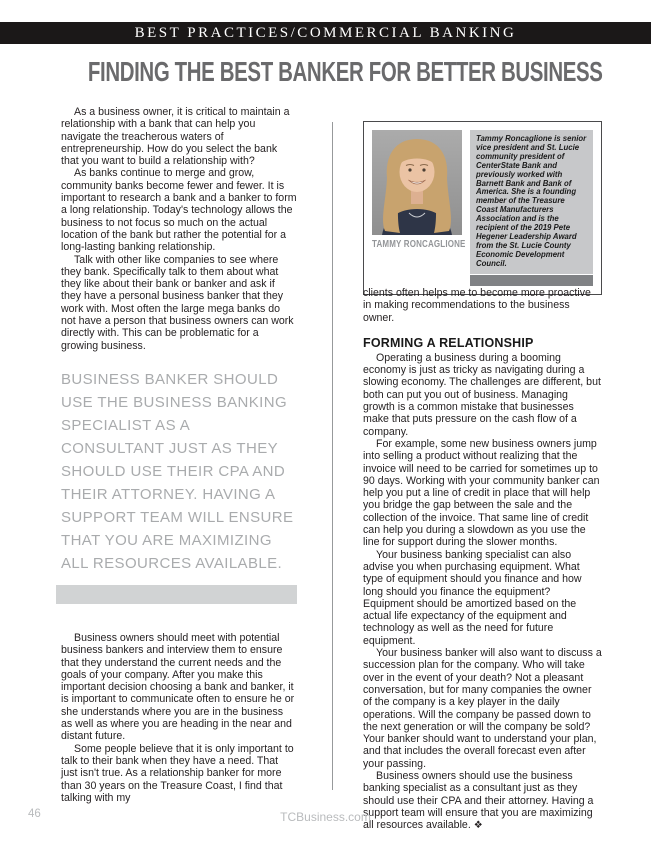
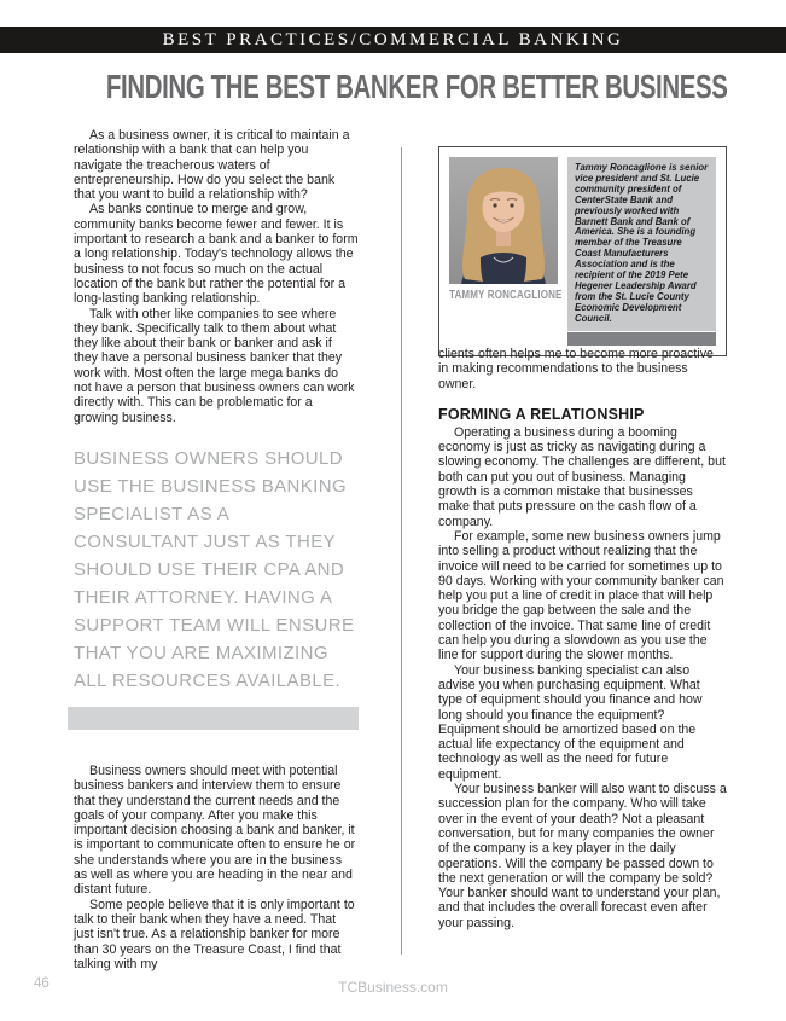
  BEST PRACTICES/COMMERCIAL BANKING
  FINDING THE BEST BANKER FOR BETTER BUSINESS
  As a business owner, it is critical to maintain a relationship with a bank that can help you navigate the treacherous waters of entrepreneurship. How do you select the bank that you want to build a relationship with?
  As banks continue to merge and grow, community banks become fewer and fewer. It is important to research a bank and a banker to form a long relationship. Today's technology allows the business to not focus so much on the actual location of the bank but rather the potential for a long-lasting banking relationship.
  Talk with other like companies to see where they bank. Specifically talk to them about what they like about their bank or banker and ask if they have a personal business banker that they work with. Most often the large mega banks do not have a person that business owners can work directly with. This can be problematic for a growing business.
- BUSINESS BANKER SHOULD USE THE BUSINESS BANKING SPECIALIST AS A CONSULTANT JUST AS THEY SHOULD USE THEIR CPA AND THEIR ATTORNEY. HAVING A SUPPORT TEAM WILL ENSURE THAT YOU ARE MAXIMIZING ALL RESOURCES AVAILABLE.
+ BUSINESS OWNERS SHOULD USE THE BUSINESS BANKING SPECIALIST AS A CONSULTANT JUST AS THEY SHOULD USE THEIR CPA AND THEIR ATTORNEY. HAVING A SUPPORT TEAM WILL ENSURE THAT YOU ARE MAXIMIZING ALL RESOURCES AVAILABLE.
  Business owners should meet with potential business bankers and interview them to ensure that they understand the current needs and the goals of your company. After you make this important decision choosing a bank and banker, it is important to communicate often to ensure he or she understands where you are in the business as well as where you are heading in the near and distant future.
  Some people believe that it is only important to talk to their bank when they have a need. That just isn't true. As a relationship banker for more than 30 years on the Treasure Coast, I find that talking with my
  TAMMY RONCAGLIONE
  Tammy Roncaglione is senior vice president and St. Lucie community president of CenterState Bank and previously worked with Barnett Bank and Bank of America. She is a founding member of the Treasure Coast Manufacturers Association and is the recipient of the 2019 Pete Hegener Leadership Award from the St. Lucie County Economic Development Council.
  clients often helps me to become more proactive in making recommendations to the business owner.
  FORMING A RELATIONSHIP
  Operating a business during a booming economy is just as tricky as navigating during a slowing economy. The challenges are different, but both can put you out of business. Managing growth is a common mistake that businesses make that puts pressure on the cash flow of a company.
  For example, some new business owners jump into selling a product without realizing that the invoice will need to be carried for sometimes up to 90 days. Working with your community banker can help you put a line of credit in place that will help you bridge the gap between the sale and the collection of the invoice. That same line of credit can help you during a slowdown as you use the line for support during the slower months.
  Your business banking specialist can also advise you when purchasing equipment. What type of equipment should you finance and how long should you finance the equipment? Equipment should be amortized based on the actual life expectancy of the equipment and technology as well as the need for future equipment.
  Your business banker will also want to discuss a succession plan for the company. Who will take over in the event of your death? Not a pleasant conversation, but for many companies the owner of the company is a key player in the daily operations. Will the company be passed down to the next generation or will the company be sold? Your banker should want to understand your plan, and that includes the overall forecast even after your passing.
- Business owners should use the business banking specialist as a consultant just as they should use their CPA and their attorney. Having a support team will ensure that you are maximizing all resources available. ❖
  46
  TCBusiness.com
